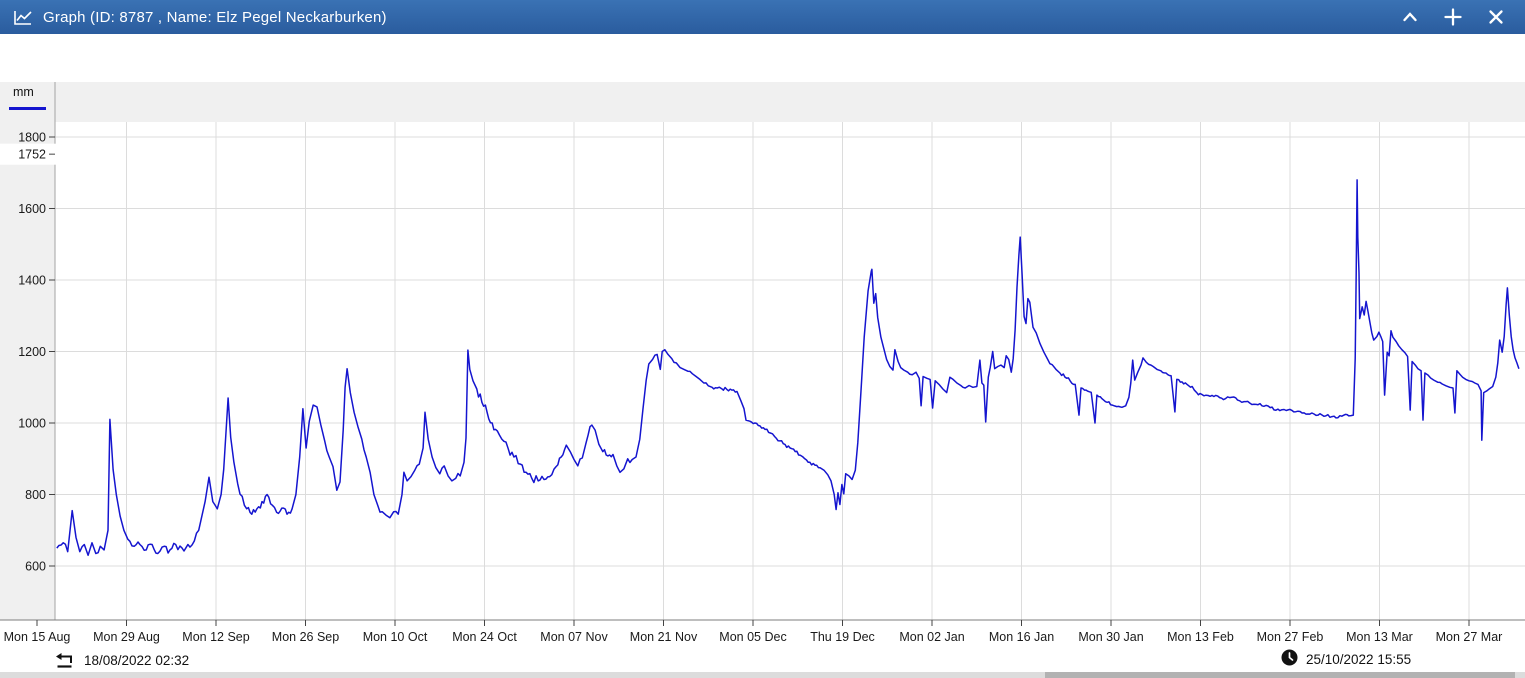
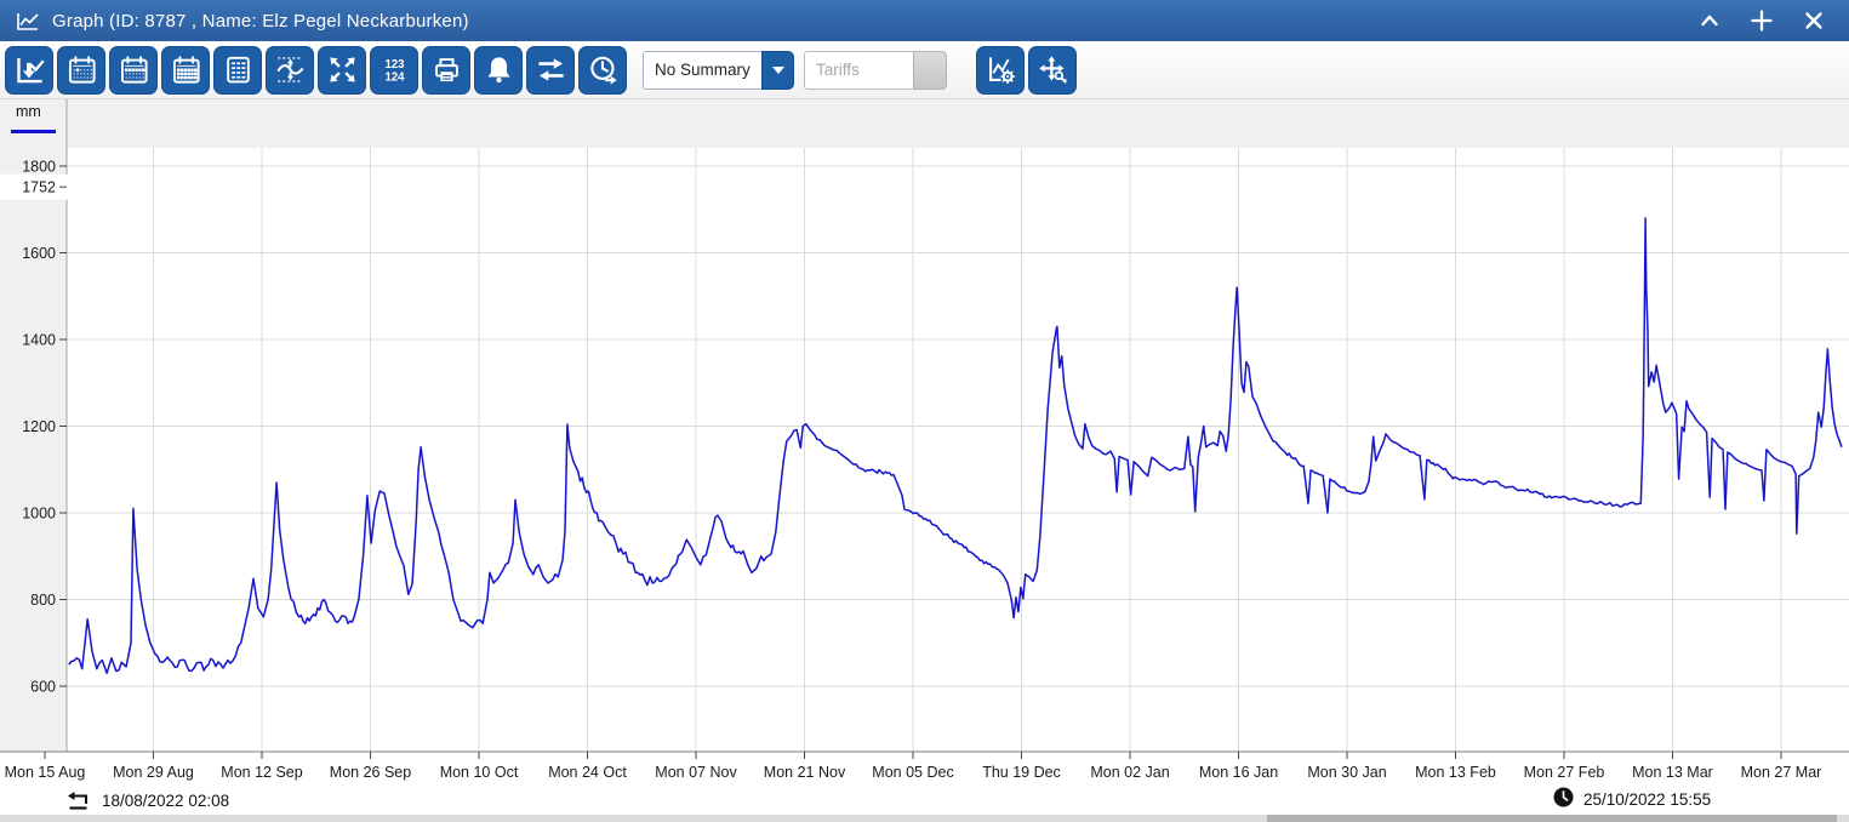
  Graph (ID: 8787 , Name: Elz Pegel Neckarburken)
+ 123
+ 124
+ No Summary
+ Tariffs
  Mon 15 Aug
  Mon 29 Aug
  Mon 12 Sep
  Mon 26 Sep
  Mon 10 Oct
  Mon 24 Oct
  Mon 07 Nov
  Mon 21 Nov
  Mon 05 Dec
  Thu 19 Dec
  Mon 02 Jan
  Mon 16 Jan
  Mon 30 Jan
  Mon 13 Feb
  Mon 27 Feb
  Mon 13 Mar
  Mon 27 Mar
  600
  800
  1000
  1200
  1400
  1600
  1800
  1752
  mm
- 18/08/2022 02:32
+ 18/08/2022 02:08
  25/10/2022 15:55
